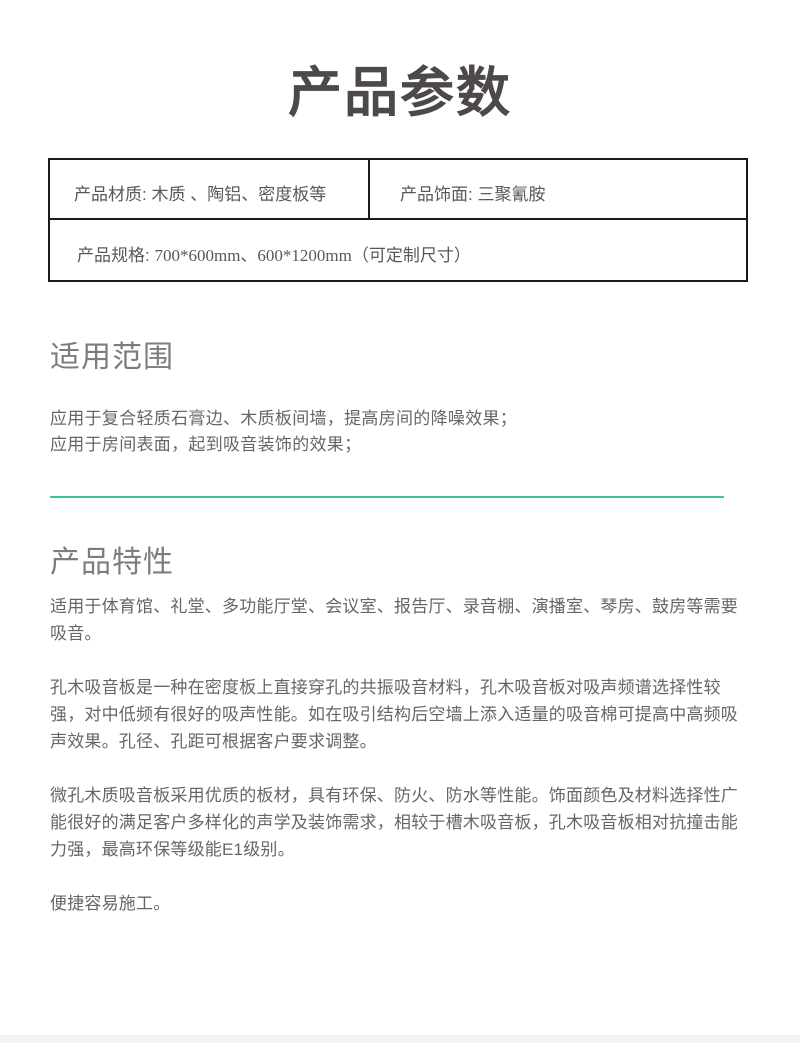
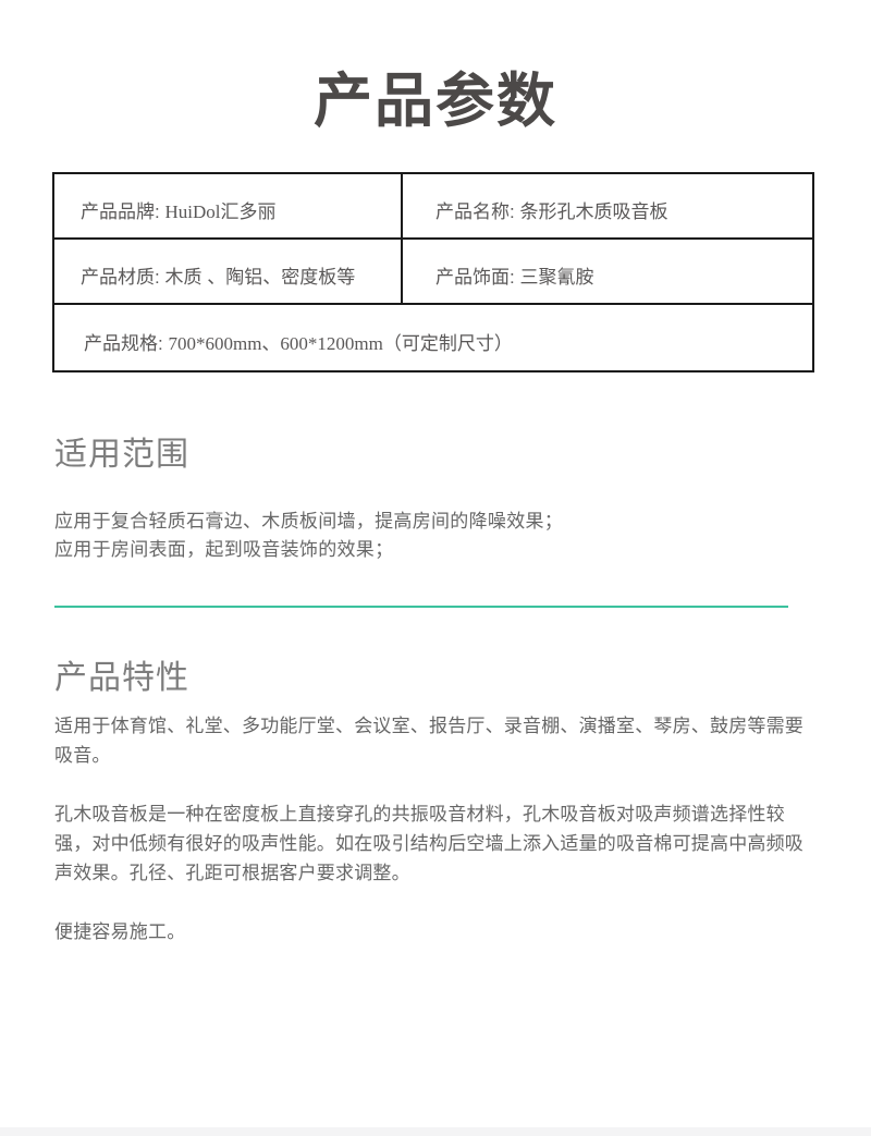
  产品参数
+ 产品品牌: HuiDol汇多丽	产品名称: 条形孔木质吸音板
  产品材质: 木质 、陶铝、密度板等	产品饰面: 三聚氰胺
  产品规格: 700*600mm、600*1200mm（可定制尺寸）
  适用范围
  应用于复合轻质石膏边、木质板间墙，提高房间的降噪效果；
  应用于房间表面，起到吸音装饰的效果；
  产品特性
  适用于体育馆、礼堂、多功能厅堂、会议室、报告厅、录音棚、演播室、琴房、鼓房等需要吸音。
  孔木吸音板是一种在密度板上直接穿孔的共振吸音材料，孔木吸音板对吸声频谱选择性较强，对中低频有很好的吸声性能。如在吸引结构后空墙上添入适量的吸音棉可提高中高频吸声效果。孔径、孔距可根据客户要求调整。
- 微孔木质吸音板采用优质的板材，具有环保、防火、防水等性能。饰面颜色及材料选择性广能很好的满足客户多样化的声学及装饰需求，相较于槽木吸音板，孔木吸音板相对抗撞击能力强，最高环保等级能E1级别。
  便捷容易施工。
